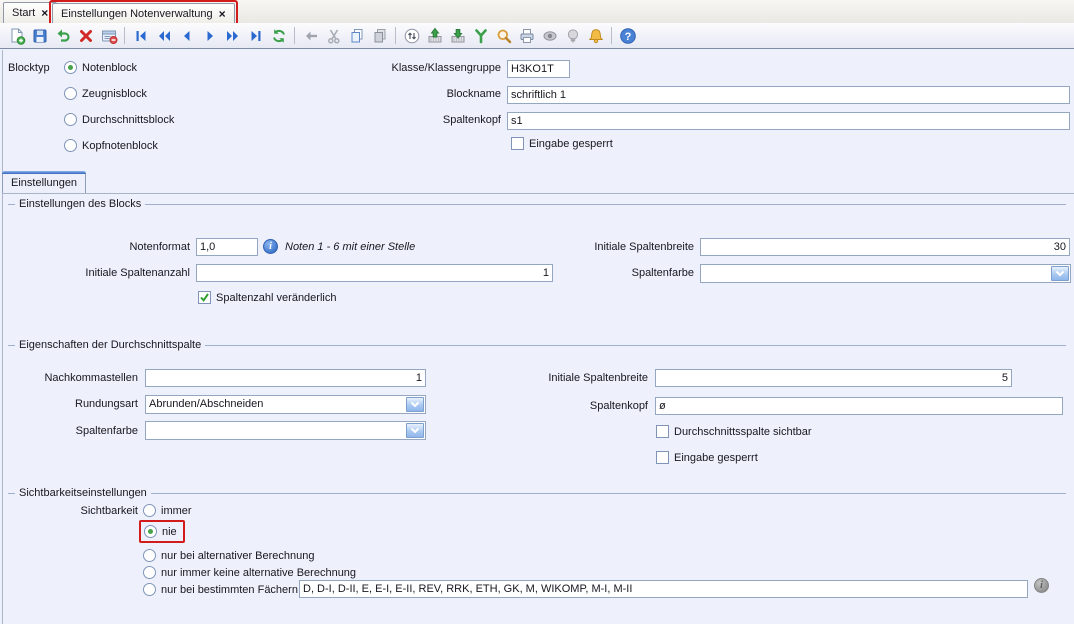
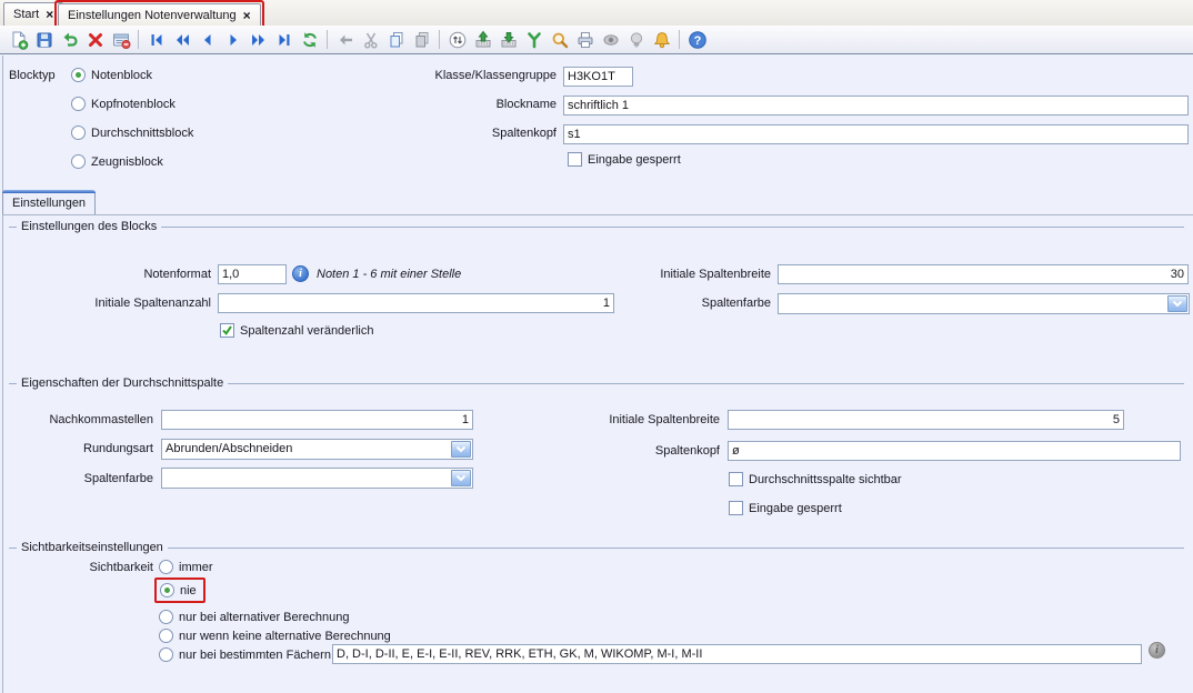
  Start
  ×
  Einstellungen Notenverwaltung
  ×
  ?
  Blocktyp
  Notenblock
- Zeugnisblock
+ Kopfnotenblock
  Durchschnittsblock
- Kopfnotenblock
+ Zeugnisblock
  Klasse/Klassengruppe
  H3KO1T
  Blockname
  schriftlich 1
  Spaltenkopf
  s1
  Eingabe gesperrt
  Einstellungen
  Einstellungen des Blocks
  Notenformat
  1,0
  i
  Noten 1 - 6 mit einer Stelle
  Initiale Spaltenbreite
  30
  Initiale Spaltenanzahl
  1
  Spaltenfarbe
  Spaltenzahl veränderlich
  Eigenschaften der Durchschnittspalte
  Nachkommastellen
  1
  Initiale Spaltenbreite
  5
  Rundungsart
  Abrunden/Abschneiden
  Spaltenkopf
  ø
  Spaltenfarbe
  Durchschnittsspalte sichtbar
  Eingabe gesperrt
  Sichtbarkeitseinstellungen
  Sichtbarkeit
  immer
  nie
  nur bei alternativer Berechnung
- nur immer keine alternative Berechnung
+ nur wenn keine alternative Berechnung
  nur bei bestimmten Fächern
  D, D-I, D-II, E, E-I, E-II, REV, RRK, ETH, GK, M, WIKOMP, M-I, M-II
  i
